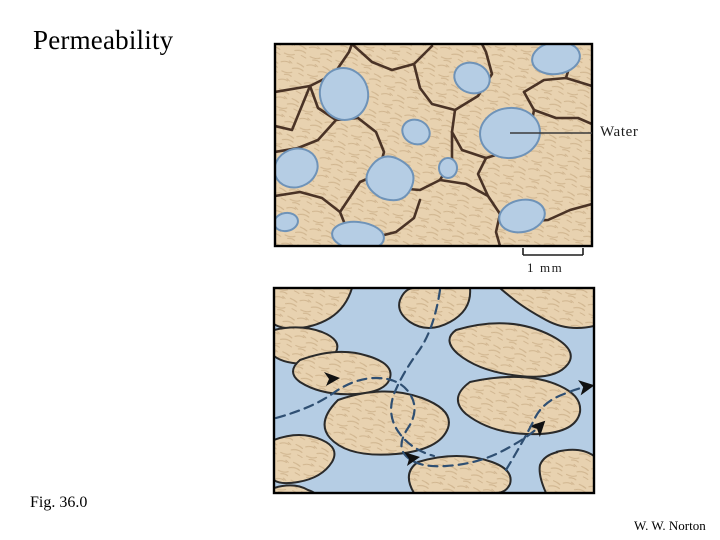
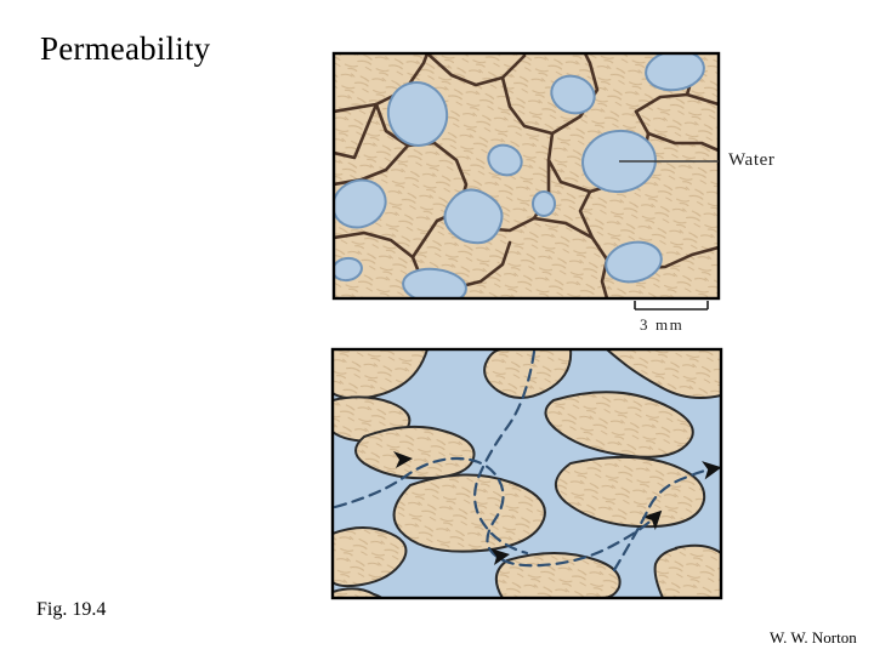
  Permeability
  Water
- 1 mm
+ 3 mm
- Fig. 36.0
+ Fig. 19.4
  W. W. Norton
